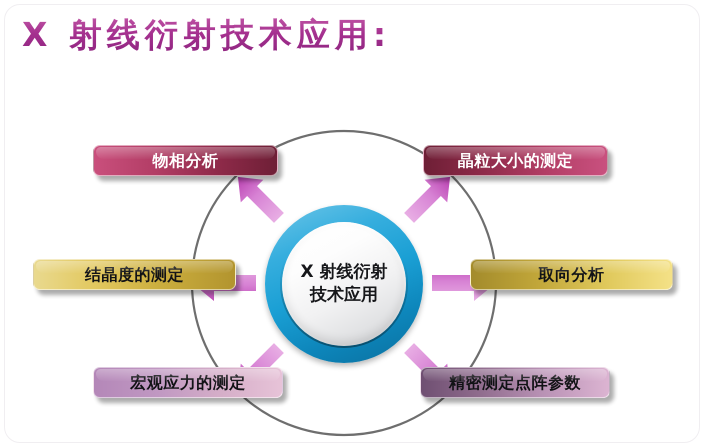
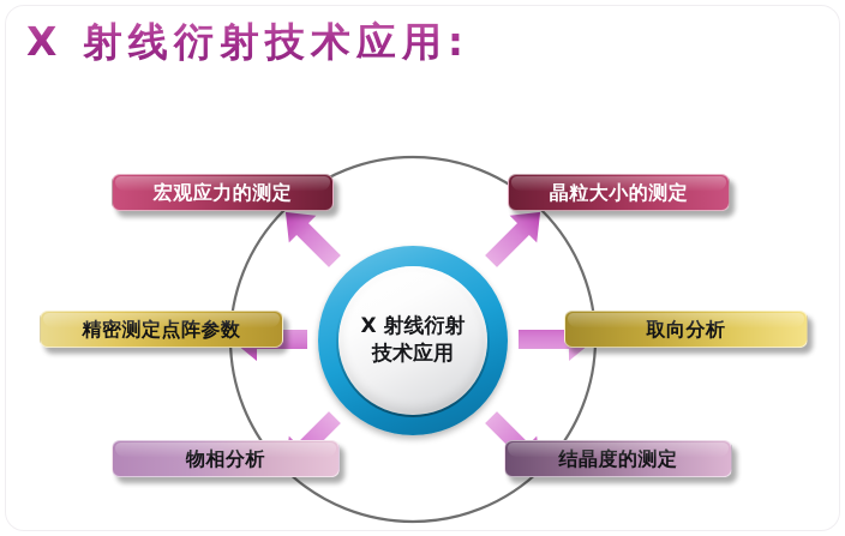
  X 射线衍射技术应用:
  X 射线衍射
  技术应用
- 物相分析
+ 宏观应力的测定
  晶粒大小的测定
- 结晶度的测定
+ 精密测定点阵参数
  取向分析
- 宏观应力的测定
+ 物相分析
- 精密测定点阵参数
+ 结晶度的测定
